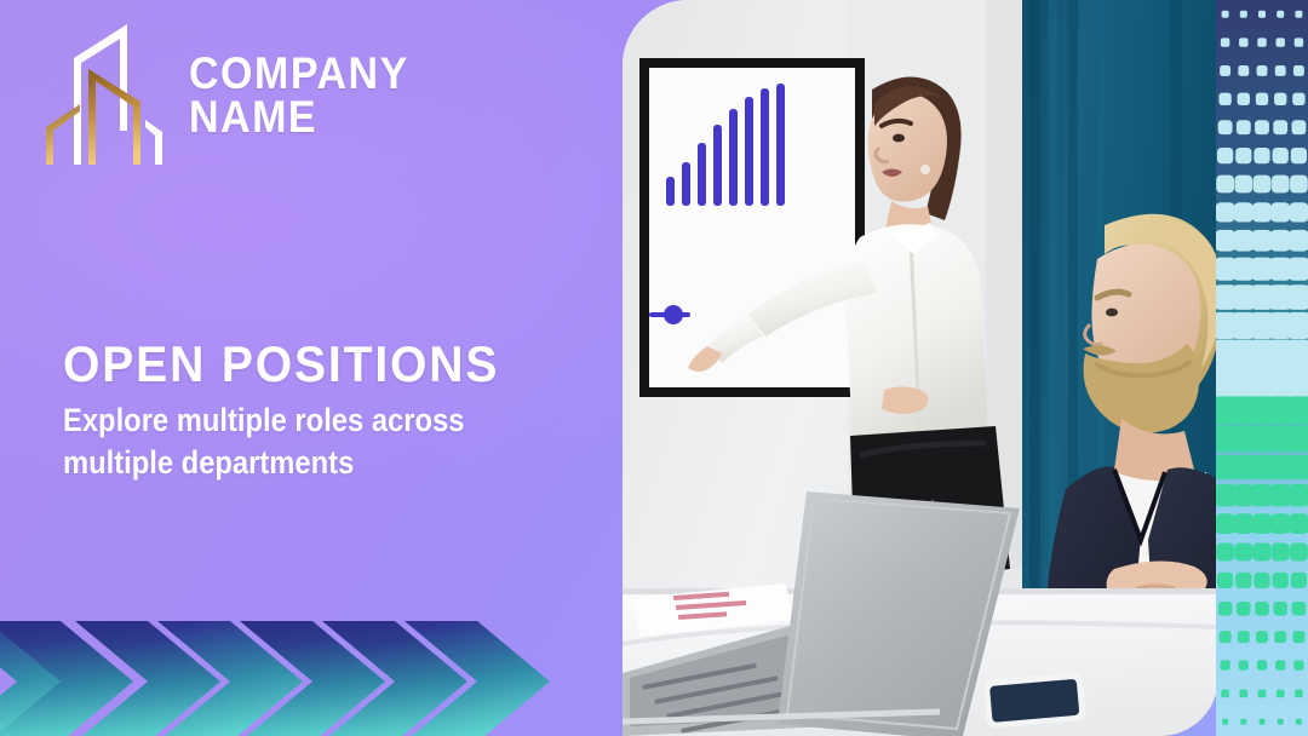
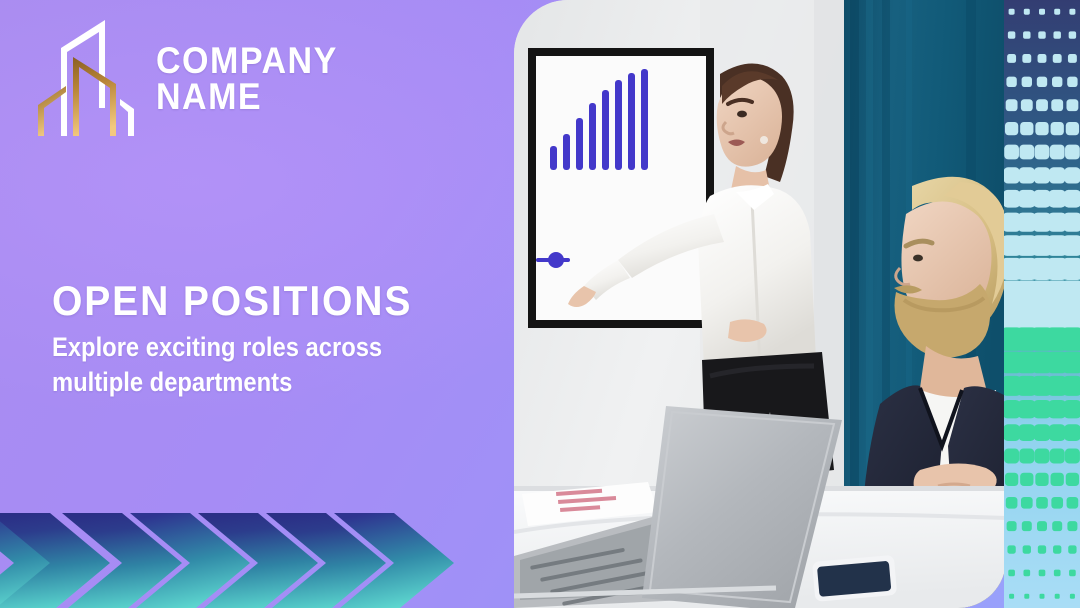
  COMPANY
  NAME
  OPEN POSITIONS
- Explore multiple roles across multiple departments
+ Explore exciting roles across multiple departments
